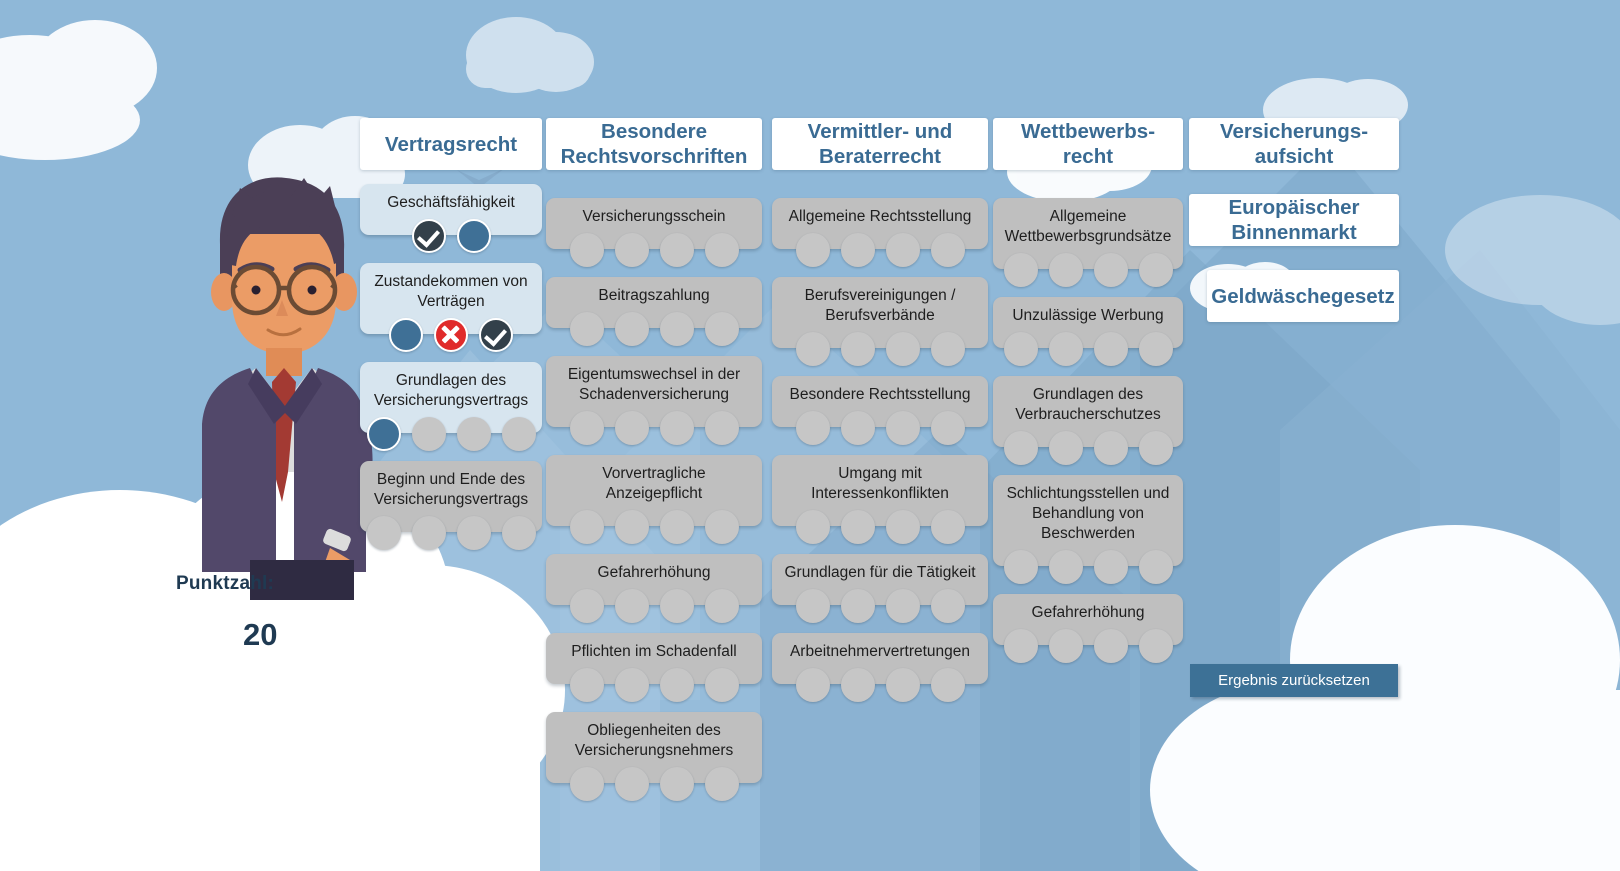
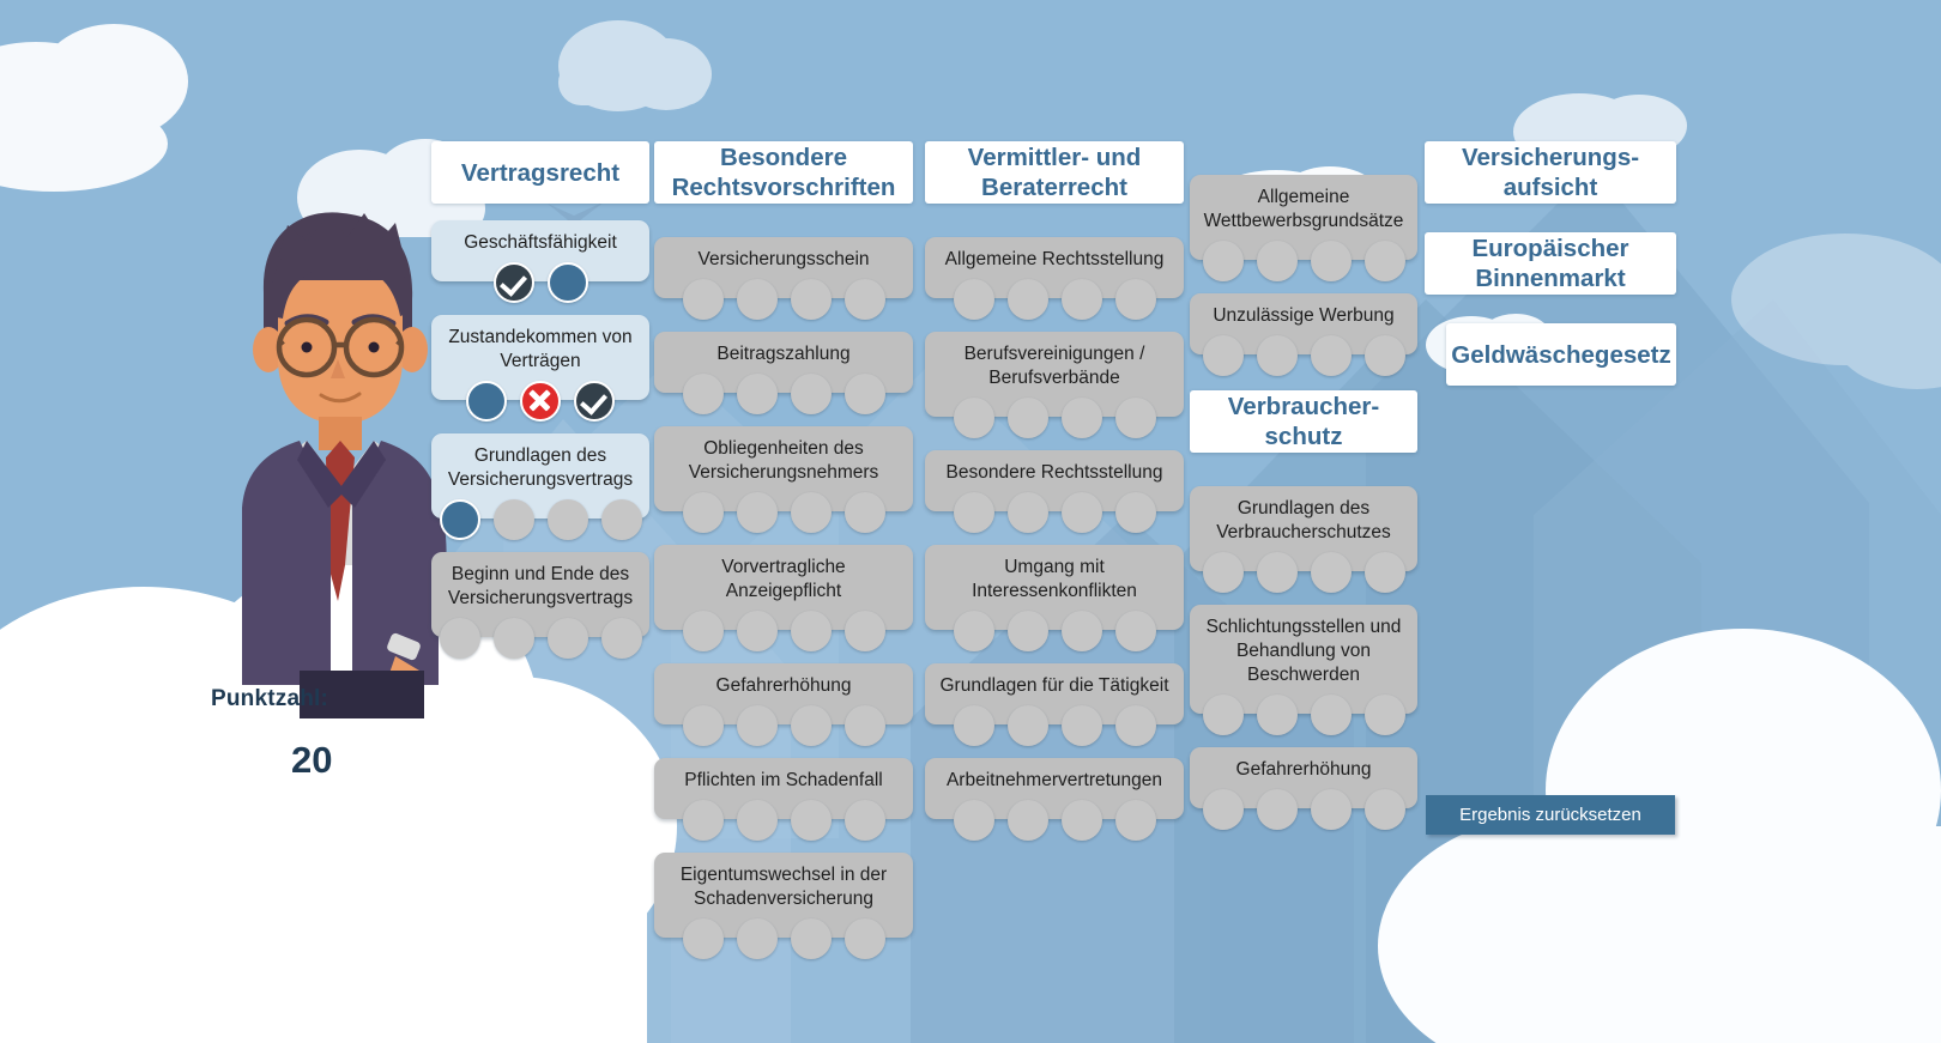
  Vertragsrecht
  Geschäftsfähigkeit
  Zustandekommen von Verträgen
  Grundlagen des Versicherungsvertrags
  Beginn und Ende des Versicherungsvertrags
  Besondere Rechtsvorschriften
  Versicherungsschein
  Beitragszahlung
- Eigentumswechsel in der Schadenversicherung
+ Obliegenheiten des Versicherungsnehmers
  Vorvertragliche Anzeigepflicht
  Gefahrerhöhung
  Pflichten im Schadenfall
- Obliegenheiten des Versicherungsnehmers
+ Eigentumswechsel in der Schadenversicherung
  Vermittler- und Beraterrecht
  Allgemeine Rechtsstellung
  Berufsvereinigungen / Berufsverbände
  Besondere Rechtsstellung
  Umgang mit Interessenkonflikten
  Grundlagen für die Tätigkeit
  Arbeitnehmervertretungen
- Wettbewerbs-recht
  Allgemeine Wettbewerbsgrundsätze
  Unzulässige Werbung
+ Verbraucher-schutz
  Grundlagen des Verbraucherschutzes
  Schlichtungsstellen und Behandlung von Beschwerden
  Gefahrerhöhung
  Versicherungs-aufsicht
  Europäischer Binnenmarkt
  Geldwäschegesetz
  Punktzahl:
  20
  Ergebnis zurücksetzen
